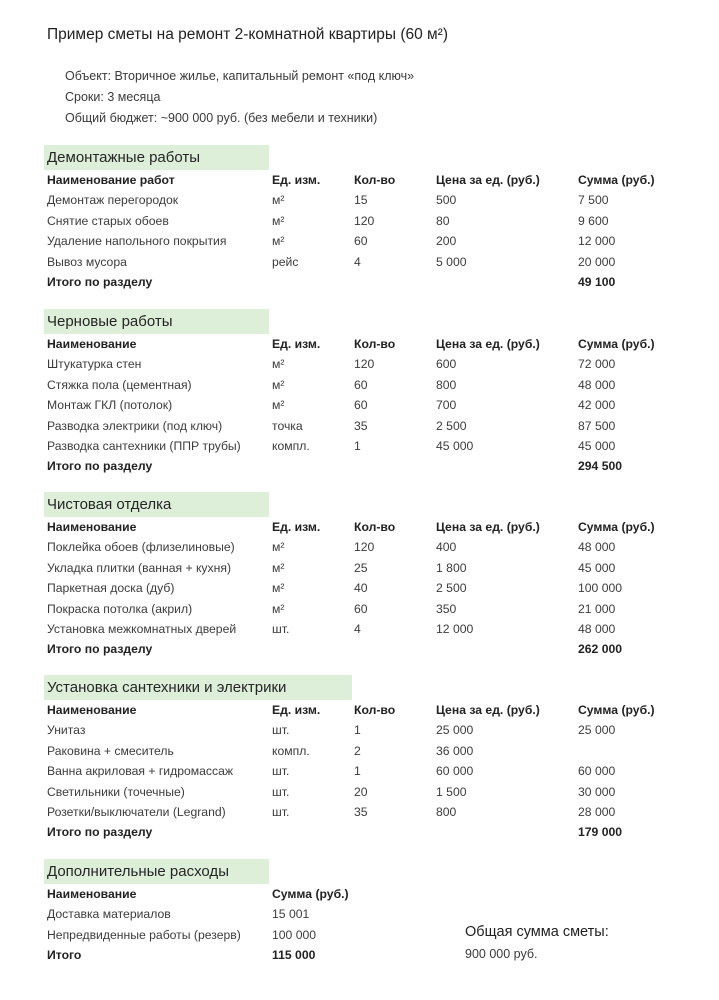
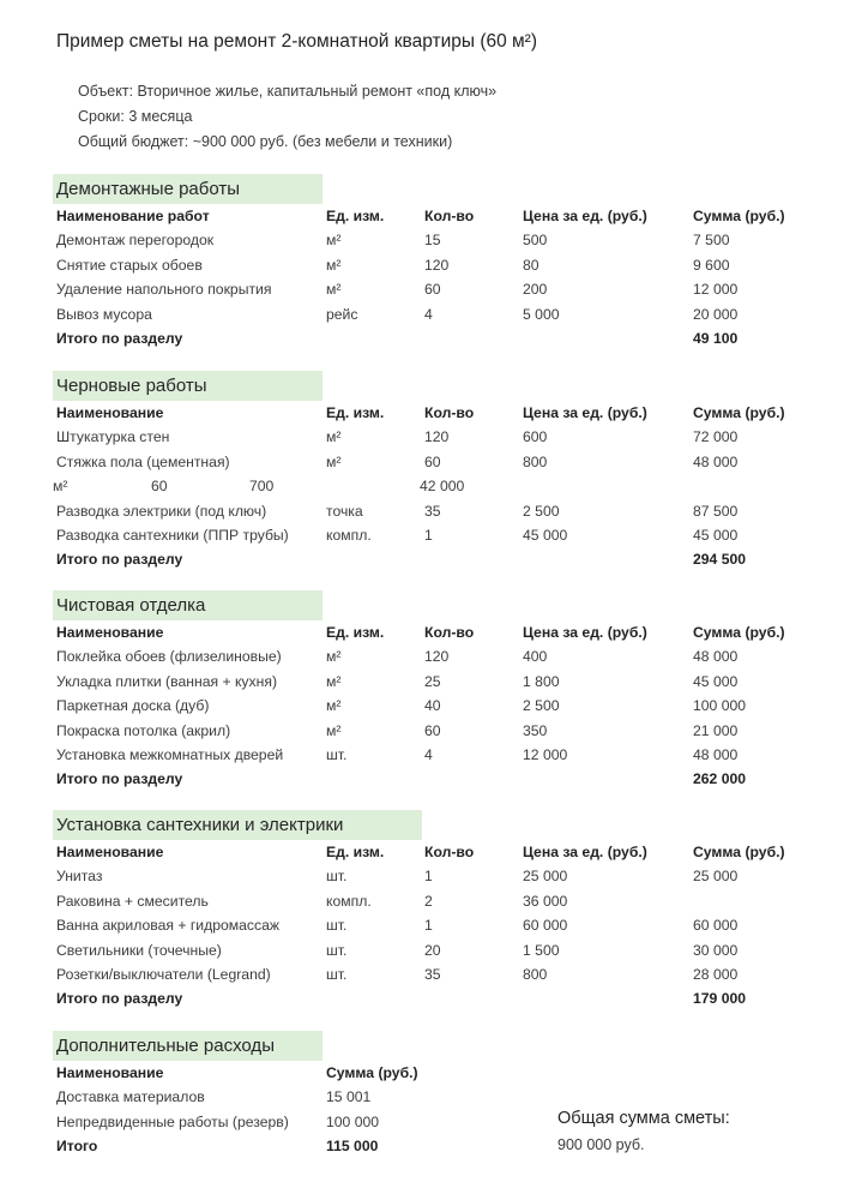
  Пример сметы на ремонт 2-комнатной квартиры (60 м²)
  Объект: Вторичное жилье, капитальный ремонт «под ключ»
  Сроки: 3 месяца
  Общий бюджет: ~900 000 руб. (без мебели и техники)
  Демонтажные работы
  Наименование работ
  Ед. изм.
  Кол-во
  Цена за ед. (руб.)
  Сумма (руб.)
  Демонтаж перегородок
  м²
  15
  500
  7 500
  Снятие старых обоев
  м²
  120
  80
  9 600
  Удаление напольного покрытия
  м²
  60
  200
  12 000
  Вывоз мусора
  рейс
  4
  5 000
  20 000
  Итого по разделу
  49 100
  Черновые работы
  Наименование
  Ед. изм.
  Кол-во
  Цена за ед. (руб.)
  Сумма (руб.)
  Штукатурка стен
  м²
  120
  600
  72 000
  Стяжка пола (цементная)
  м²
  60
  800
  48 000
- Монтаж ГКЛ (потолок)
  м²
  60
  700
  42 000
  Разводка электрики (под ключ)
  точка
  35
  2 500
  87 500
  Разводка сантехники (ППР трубы)
  компл.
  1
  45 000
  45 000
  Итого по разделу
  294 500
  Чистовая отделка
  Наименование
  Ед. изм.
  Кол-во
  Цена за ед. (руб.)
  Сумма (руб.)
  Поклейка обоев (флизелиновые)
  м²
  120
  400
  48 000
  Укладка плитки (ванная + кухня)
  м²
  25
  1 800
  45 000
  Паркетная доска (дуб)
  м²
  40
  2 500
  100 000
  Покраска потолка (акрил)
  м²
  60
  350
  21 000
  Установка межкомнатных дверей
  шт.
  4
  12 000
  48 000
  Итого по разделу
  262 000
  Установка сантехники и электрики
  Наименование
  Ед. изм.
  Кол-во
  Цена за ед. (руб.)
  Сумма (руб.)
  Унитаз
  шт.
  1
  25 000
  25 000
  Раковина + смеситель
  компл.
  2
  36 000
  Ванна акриловая + гидромассаж
  шт.
  1
  60 000
  60 000
  Светильники (точечные)
  шт.
  20
  1 500
  30 000
  Розетки/выключатели (Legrand)
  шт.
  35
  800
  28 000
  Итого по разделу
  179 000
  Дополнительные расходы
  Наименование
  Сумма (руб.)
  Доставка материалов
  15 001
  Непредвиденные работы (резерв)
  100 000
  Итого
  115 000
  Общая сумма сметы:
  900 000 руб.
